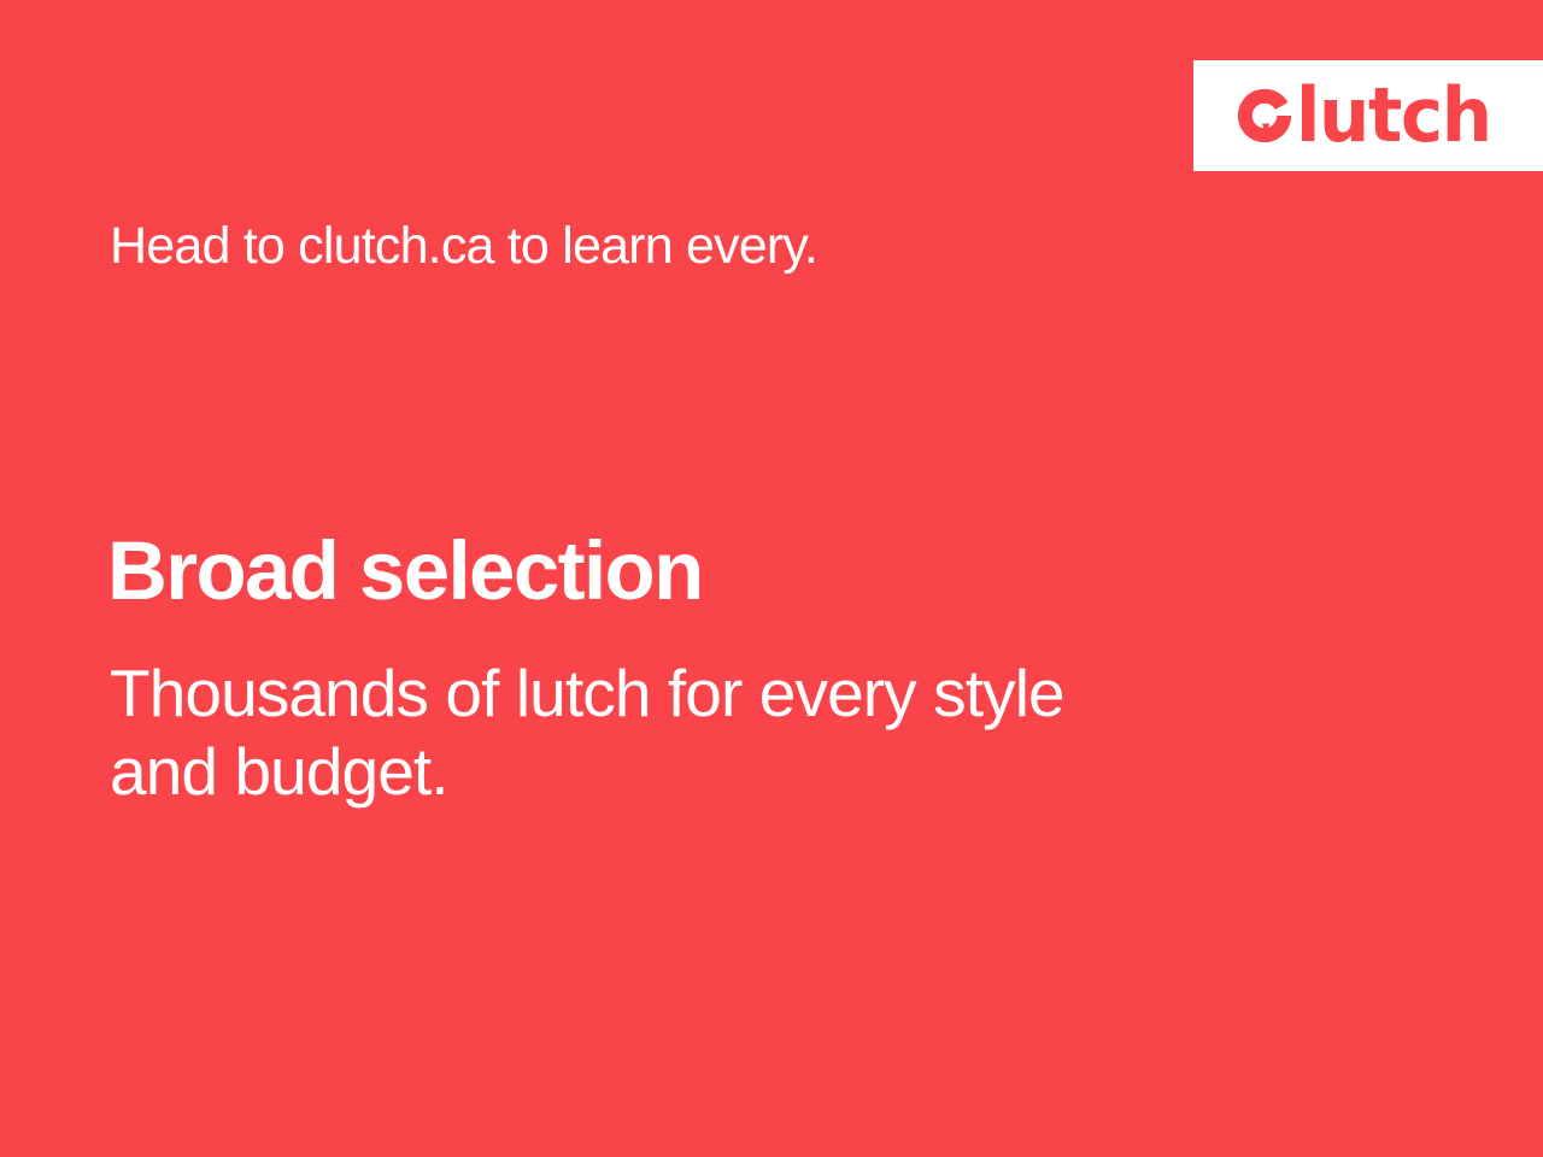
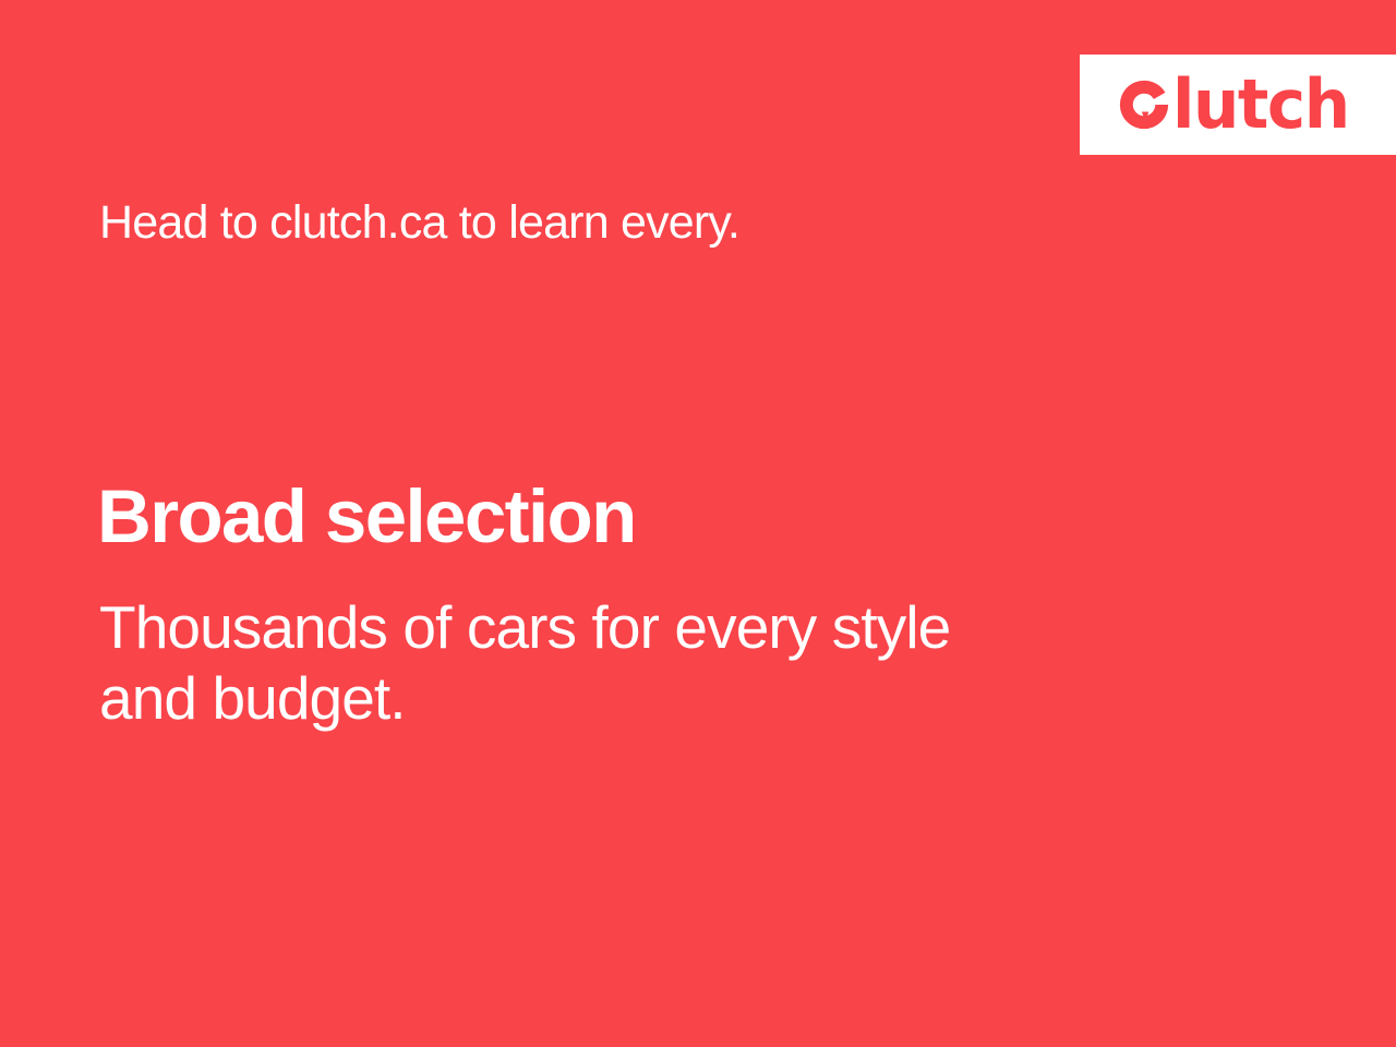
  lutch
  Head to clutch.ca to learn every.
  Broad selection
- Thousands of lutch for every style
+ Thousands of cars for every style
  and budget.
